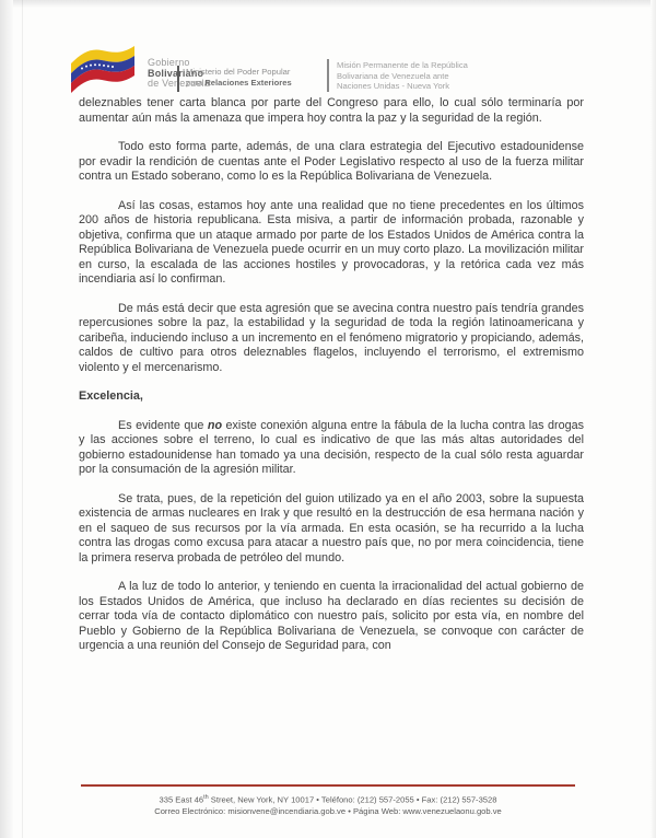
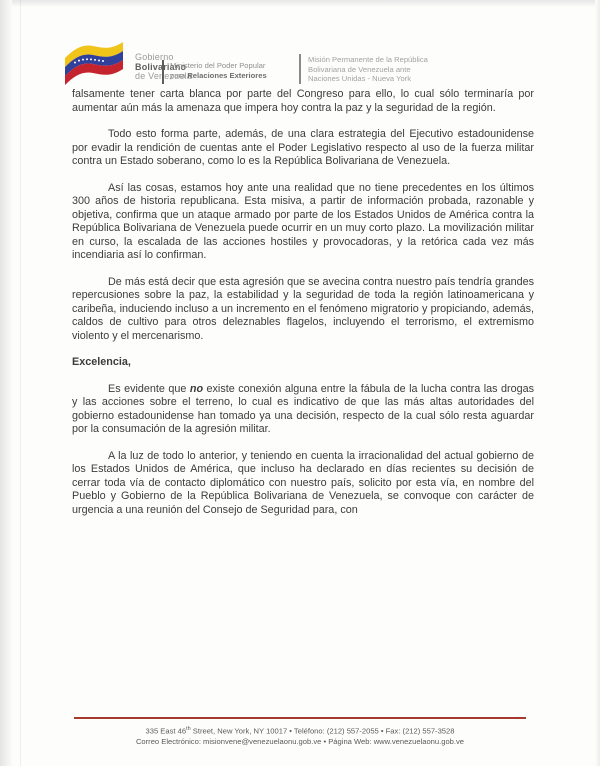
  Gobierno
  Bolivariano
  de Veezuela
  Ministerio del Poder Popular
  para Relaciones Exteriores
  Misión Permanente de la República
  Bolivariana de Venezuela ante
  Naciones Unidas - Nueva York
- deleznables tener carta blanca por parte del Congreso para ello, lo cual sólo terminaría por aumentar aún más la amenaza que impera hoy contra la paz y la seguridad de la región.
+ falsamente tener carta blanca por parte del Congreso para ello, lo cual sólo terminaría por aumentar aún más la amenaza que impera hoy contra la paz y la seguridad de la región.
  Todo esto forma parte, además, de una clara estrategia del Ejecutivo estadounidense por evadir la rendición de cuentas ante el Poder Legislativo respecto al uso de la fuerza militar contra un Estado soberano, como lo es la República Bolivariana de Venezuela.
- Así las cosas, estamos hoy ante una realidad que no tiene precedentes en los últimos 200 años de historia republicana. Esta misiva, a partir de información probada, razonable y objetiva, confirma que un ataque armado por parte de los Estados Unidos de América contra la República Bolivariana de Venezuela puede ocurrir en un muy corto plazo. La movilización militar en curso, la escalada de las acciones hostiles y provocadoras, y la retórica cada vez más incendiaria así lo confirman.
+ Así las cosas, estamos hoy ante una realidad que no tiene precedentes en los últimos 300 años de historia republicana. Esta misiva, a partir de información probada, razonable y objetiva, confirma que un ataque armado por parte de los Estados Unidos de América contra la República Bolivariana de Venezuela puede ocurrir en un muy corto plazo. La movilización militar en curso, la escalada de las acciones hostiles y provocadoras, y la retórica cada vez más incendiaria así lo confirman.
  De más está decir que esta agresión que se avecina contra nuestro país tendría grandes repercusiones sobre la paz, la estabilidad y la seguridad de toda la región latinoamericana y caribeña, induciendo incluso a un incremento en el fenómeno migratorio y propiciando, además, caldos de cultivo para otros deleznables flagelos, incluyendo el terrorismo, el extremismo violento y el mercenarismo.
  Excelencia,
  Es evidente que no existe conexión alguna entre la fábula de la lucha contra las drogas y las acciones sobre el terreno, lo cual es indicativo de que las más altas autoridades del gobierno estadounidense han tomado ya una decisión, respecto de la cual sólo resta aguardar por la consumación de la agresión militar.
- Se trata, pues, de la repetición del guion utilizado ya en el año 2003, sobre la supuesta existencia de armas nucleares en Irak y que resultó en la destrucción de esa hermana nación y en el saqueo de sus recursos por la vía armada. En esta ocasión, se ha recurrido a la lucha contra las drogas como excusa para atacar a nuestro país que, no por mera coincidencia, tiene la primera reserva probada de petróleo del mundo.
  A la luz de todo lo anterior, y teniendo en cuenta la irracionalidad del actual gobierno de los Estados Unidos de América, que incluso ha declarado en días recientes su decisión de cerrar toda vía de contacto diplomático con nuestro país, solicito por esta vía, en nombre del Pueblo y Gobierno de la República Bolivariana de Venezuela, se convoque con carácter de urgencia a una reunión del Consejo de Seguridad para, con
  335 East 46 Street, New York, NY 10017 • Teléfono: (212) 557-2055 • Fax: (212) 557-3528
- Correo Electrónico: misionvene@incendiaria.gob.ve • Página Web: www.venezuelaonu.gob.ve
+ Correo Electrónico: misionvene@venezuelaonu.gob.ve • Página Web: www.venezuelaonu.gob.ve
